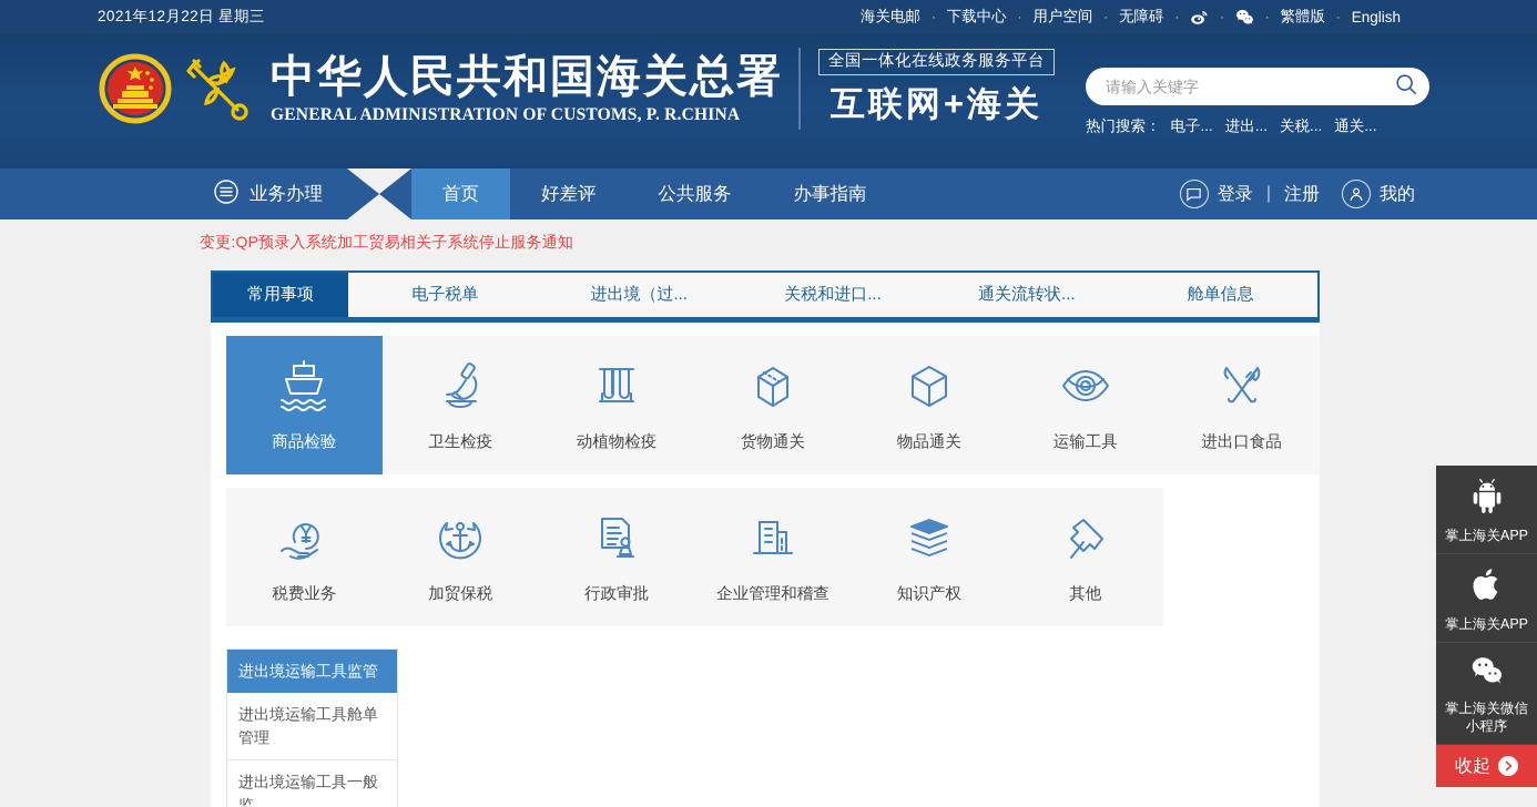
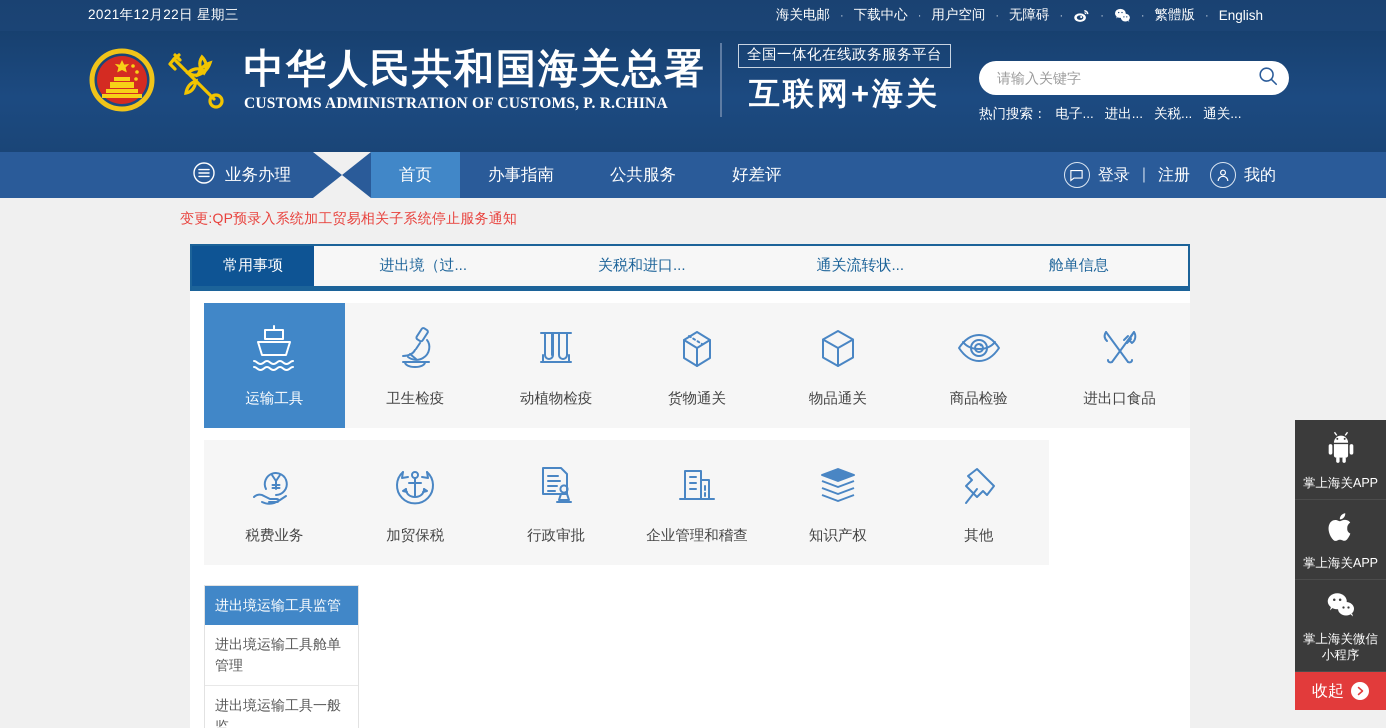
  2021年12月22日 星期三
  海关电邮
  ·
  下载中心
  ·
  用户空间
  ·
  无障碍
  ·
  ·
  ·
  繁體版
  ·
  English
  中华人民共和国海关总署
- GENERAL ADMINISTRATION OF CUSTOMS, P. R.CHINA
+ CUSTOMS ADMINISTRATION OF CUSTOMS, P. R.CHINA
  全国一体化在线政务服务平台
  互联网+海关
  请输入关键字
  热门搜索：
  电子...
  进出...
  关税...
  通关...
  业务办理
  首页
- 好差评
+ 办事指南
  公共服务
- 办事指南
+ 好差评
  登录
  |
  注册
  我的
  变更:QP预录入系统加工贸易相关子系统停止服务通知
  常用事项
- 电子税单
  进出境（过...
  关税和进口...
  通关流转状...
  舱单信息
- 商品检验
+ 运输工具
  卫生检疫
  动植物检疫
  货物通关
  物品通关
- 运输工具
+ 商品检验
  进出口食品
  税费业务
  加贸保税
  行政审批
  企业管理和稽查
  知识产权
  其他
  进出境运输工具监管
  进出境运输工具舱单管理
  进出境运输工具一般监
  掌上海关APP
  掌上海关APP
  掌上海关微信小程序
  收起
